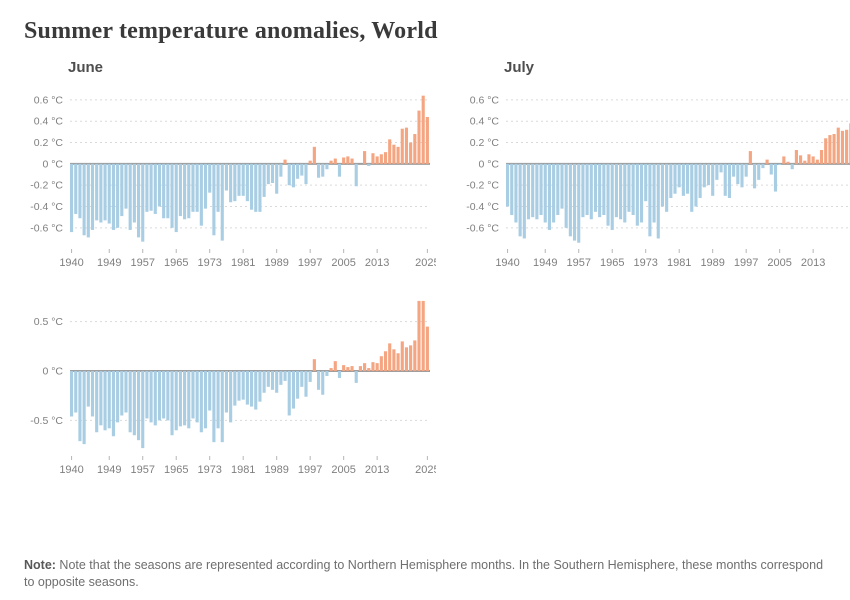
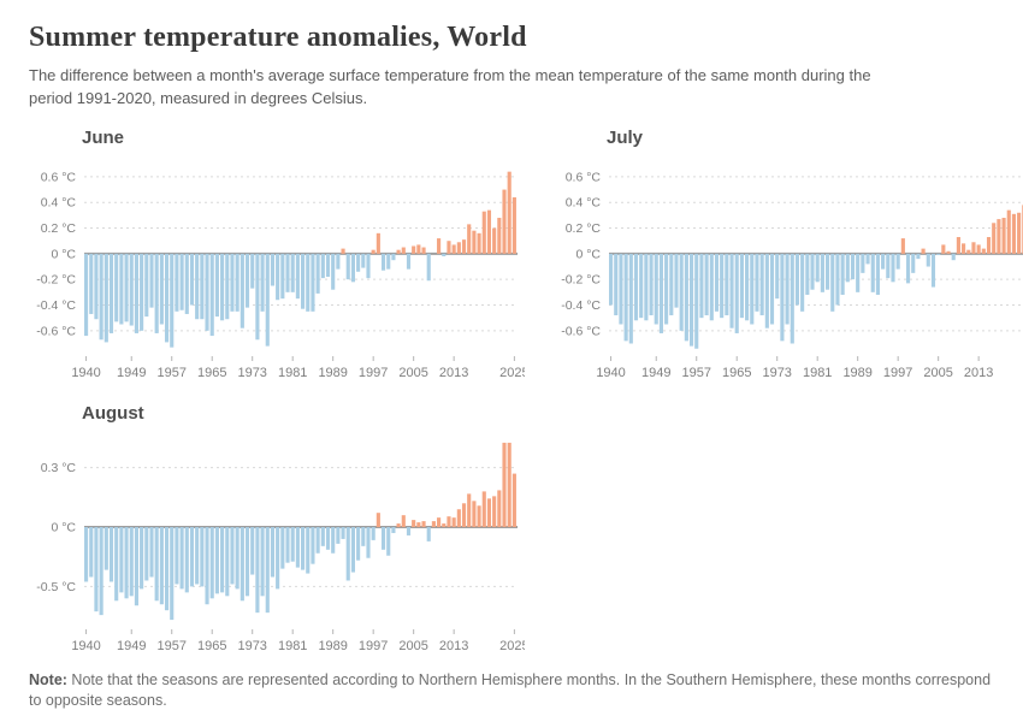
  Summer temperature anomalies, World
+ The difference between a month's average surface temperature from the mean temperature of the same month during the period 1991-2020, measured in degrees Celsius.
  June
  0.6 °C
  0.4 °C
  0.2 °C
  0 °C
  -0.2 °C
  -0.4 °C
  -0.6 °C
  1940
  1949
  1957
  1965
  1973
  1981
  1989
  1997
  2005
  2013
  202
  July
  0.6 °C
  0.4 °C
  0.2 °C
  0 °C
  -0.2 °C
  -0.4 °C
  -0.6 °C
  1940
  1949
  1957
  1965
  1973
  1981
  1989
  1997
  2005
  2013
+ August
- 0.5 °C
+ 0.3 °C
  0 °C
  -0.5 °C
  1940
  1949
  1957
  1965
  1973
  1981
  1989
  1997
  2005
  2013
  202
  Note: Note that the seasons are represented according to Northern Hemisphere months. In the Southern Hemisphere, these months correspond to opposite seasons.
